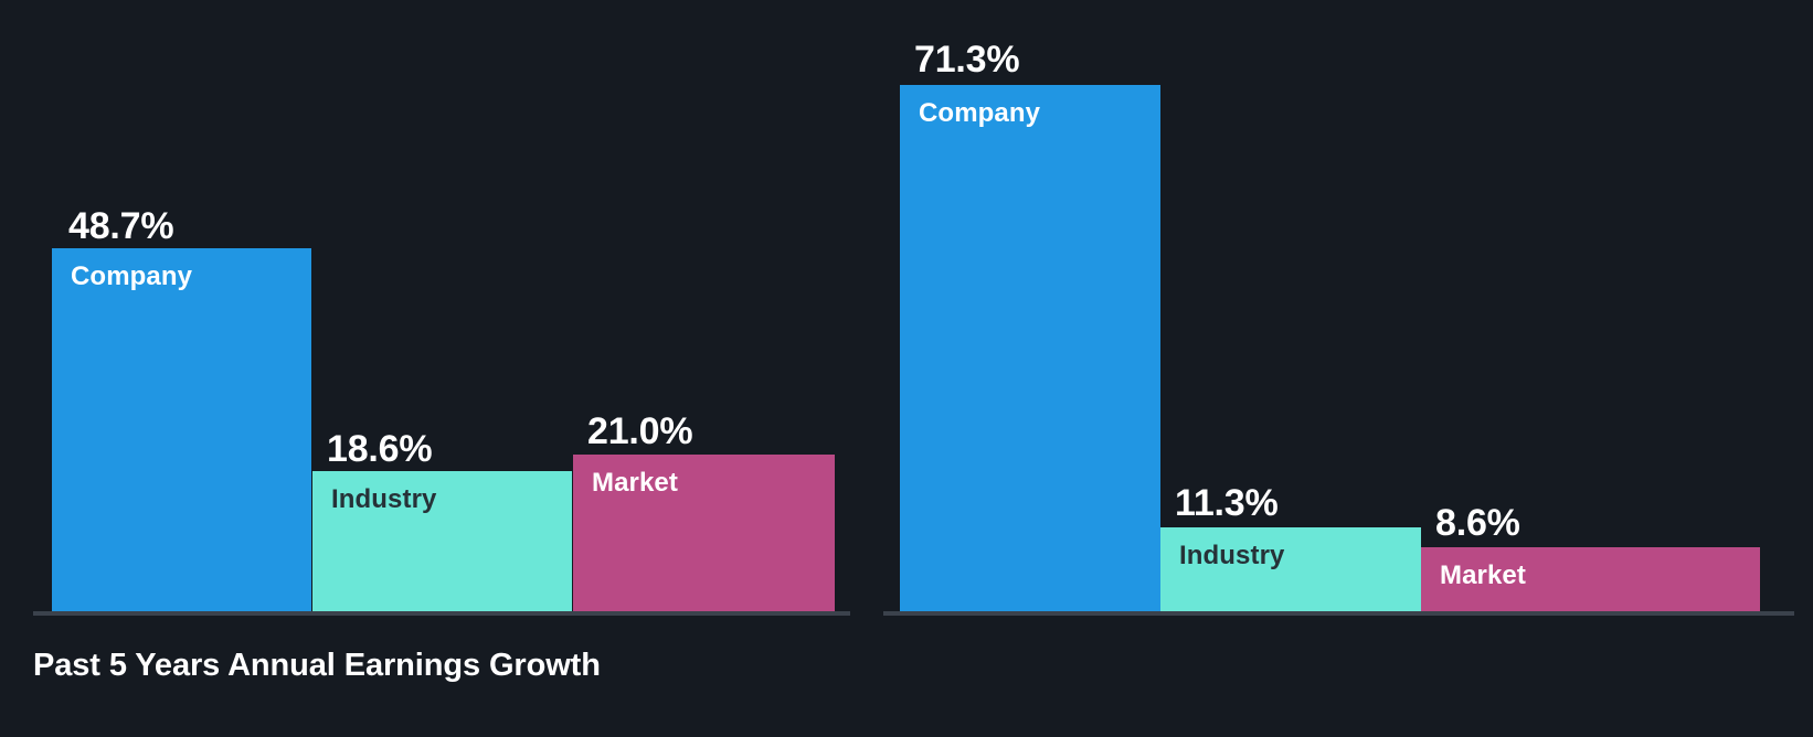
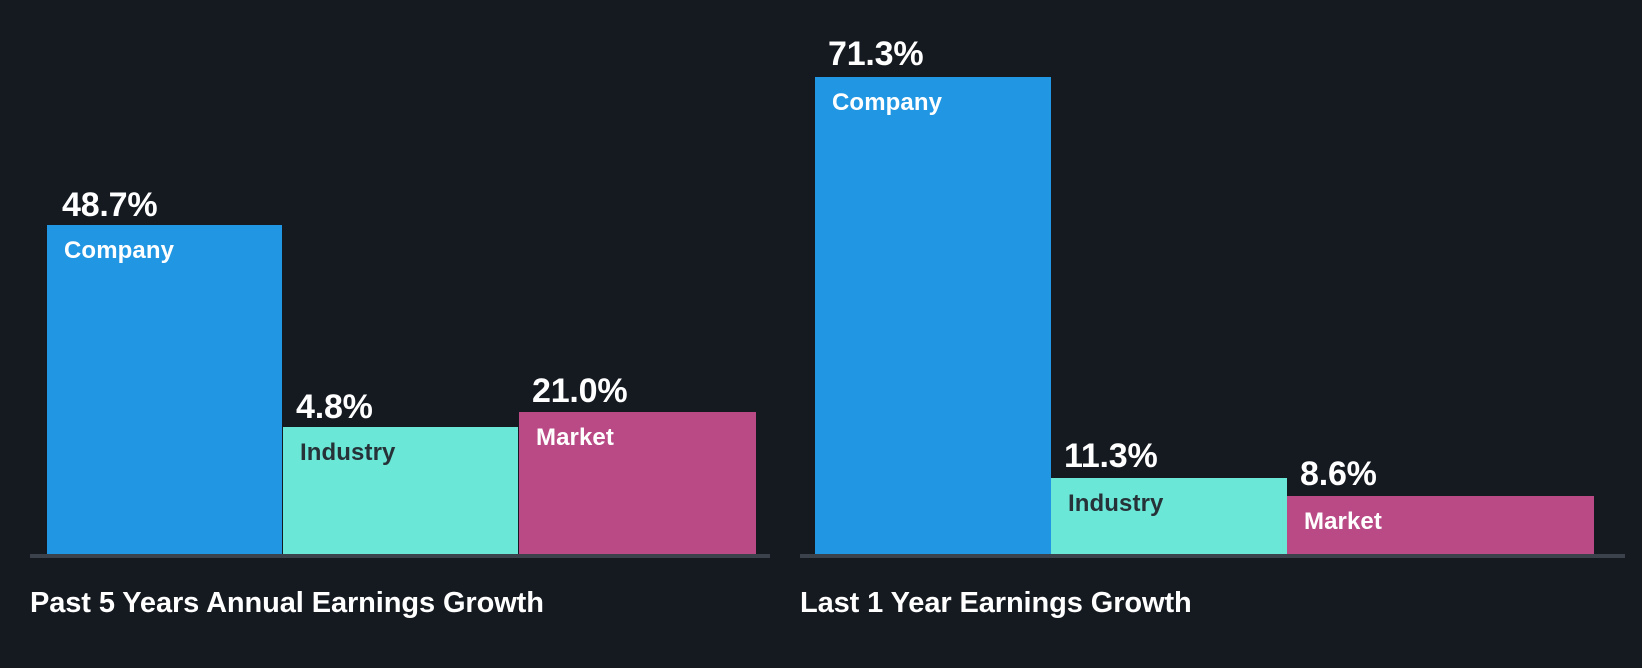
  48.7%
  Company
- 18.6%
+ 4.8%
  Industry
  21.0%
  Market
  Past 5 Years Annual Earnings Growth
  71.3%
  Company
  11.3%
  Industry
  8.6%
  Market
+ Last 1 Year Earnings Growth
